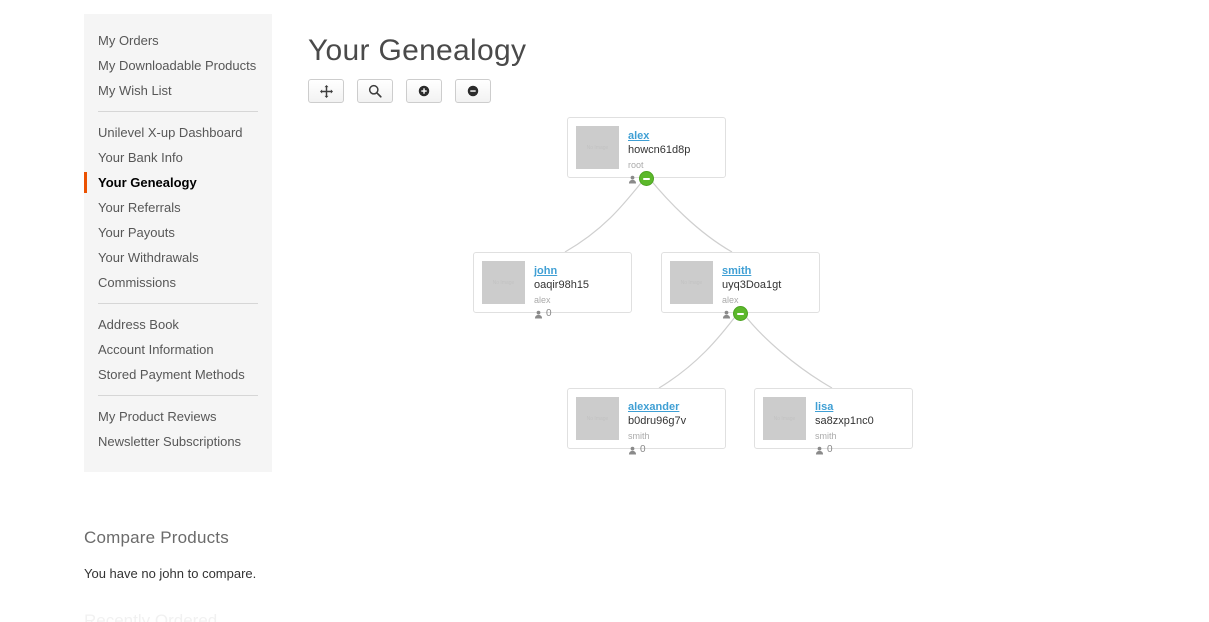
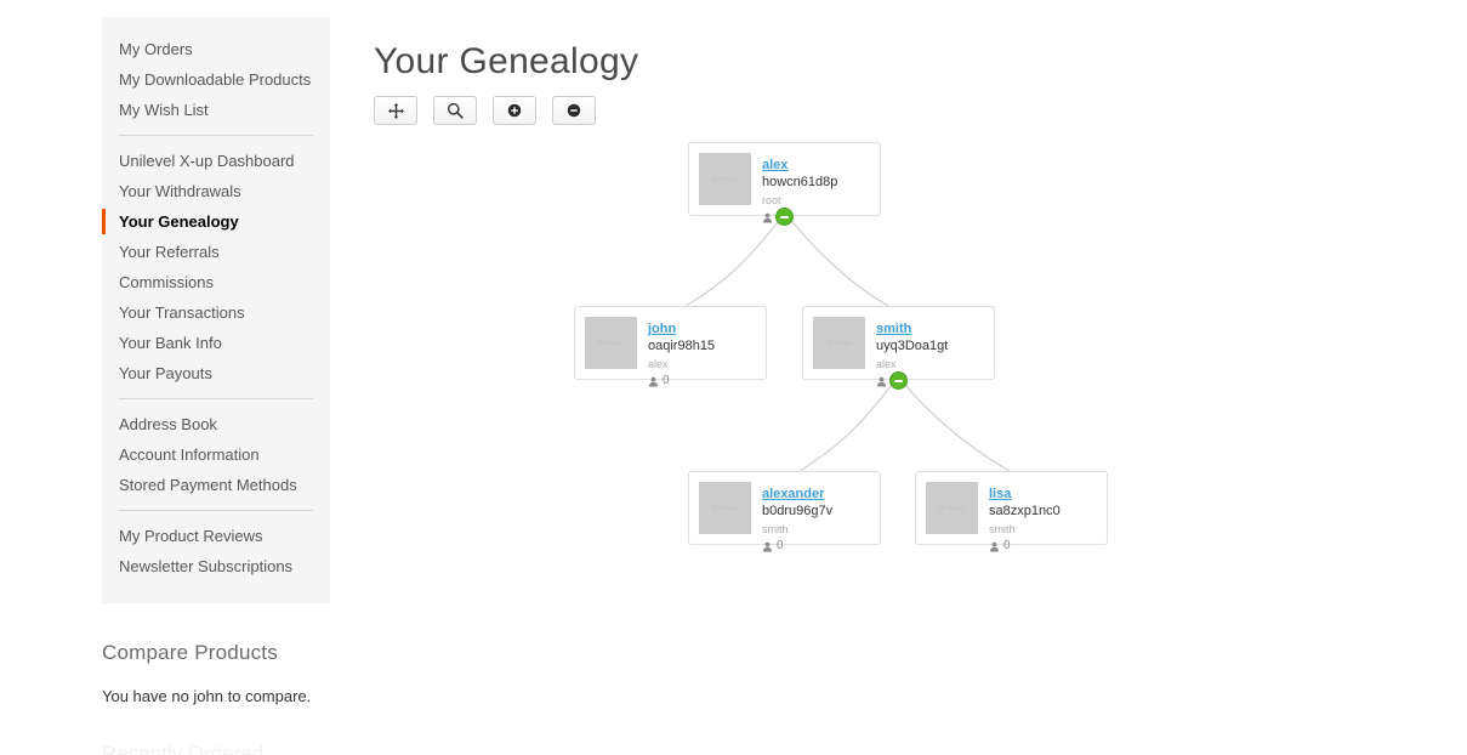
  My Orders
  My Downloadable Products
  My Wish List
  Unilevel X-up Dashboard
- Your Bank Info
+ Your Withdrawals
  Your Genealogy
  Your Referrals
- Your Payouts
+ Commissions
+ Your Transactions
- Your Withdrawals
+ Your Bank Info
- Commissions
+ Your Payouts
  Address Book
  Account Information
  Stored Payment Methods
  My Product Reviews
  Newsletter Subscriptions
  Compare Products
  You have no john to compare.
  Your Genealogy
  alex
  howcn61d8p
  root
  john
  oaqir98h15
  alex
  0
  smith
  uyq3Doa1gt
  alex
  alexander
  b0dru96g7v
  smith
  0
  lisa
  sa8zxp1nc0
  smith
  0
